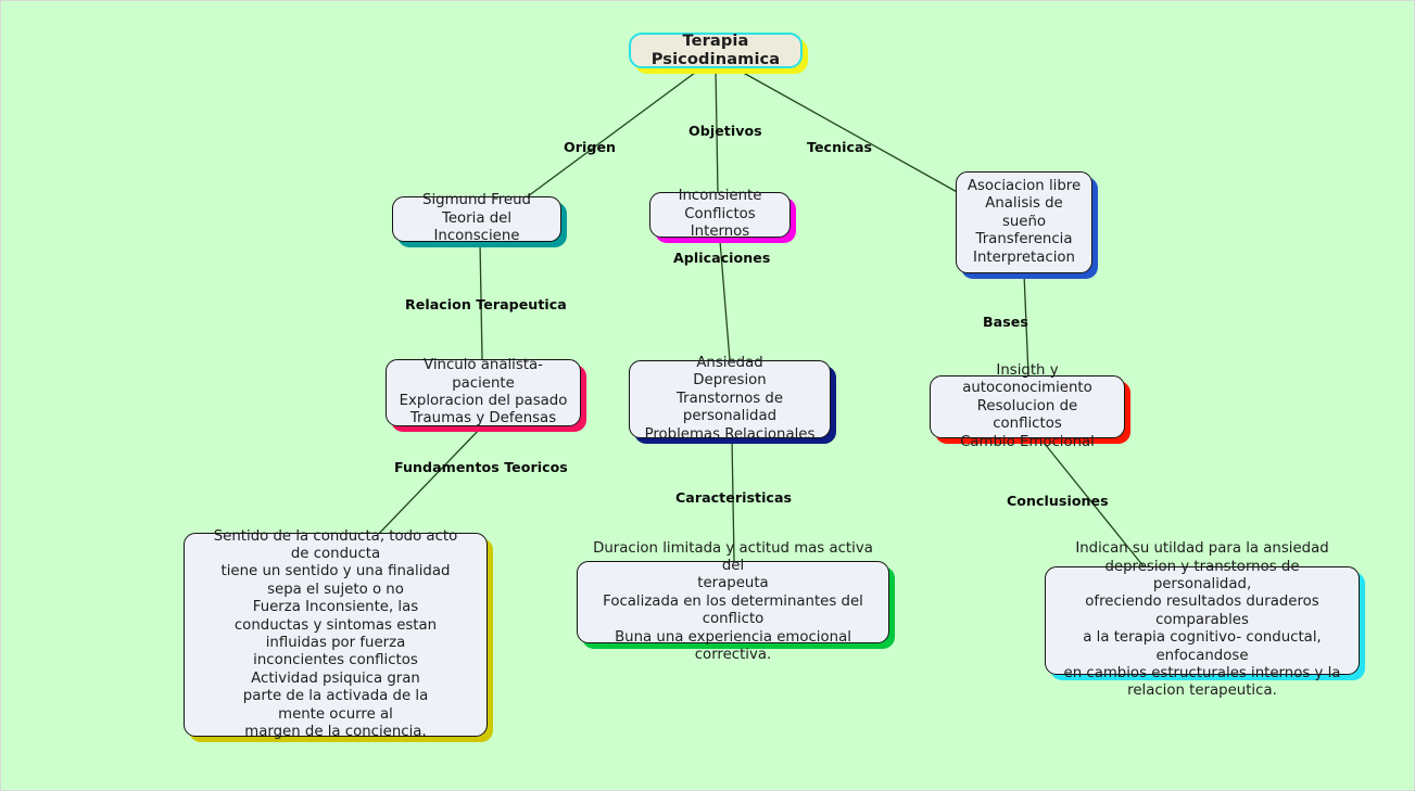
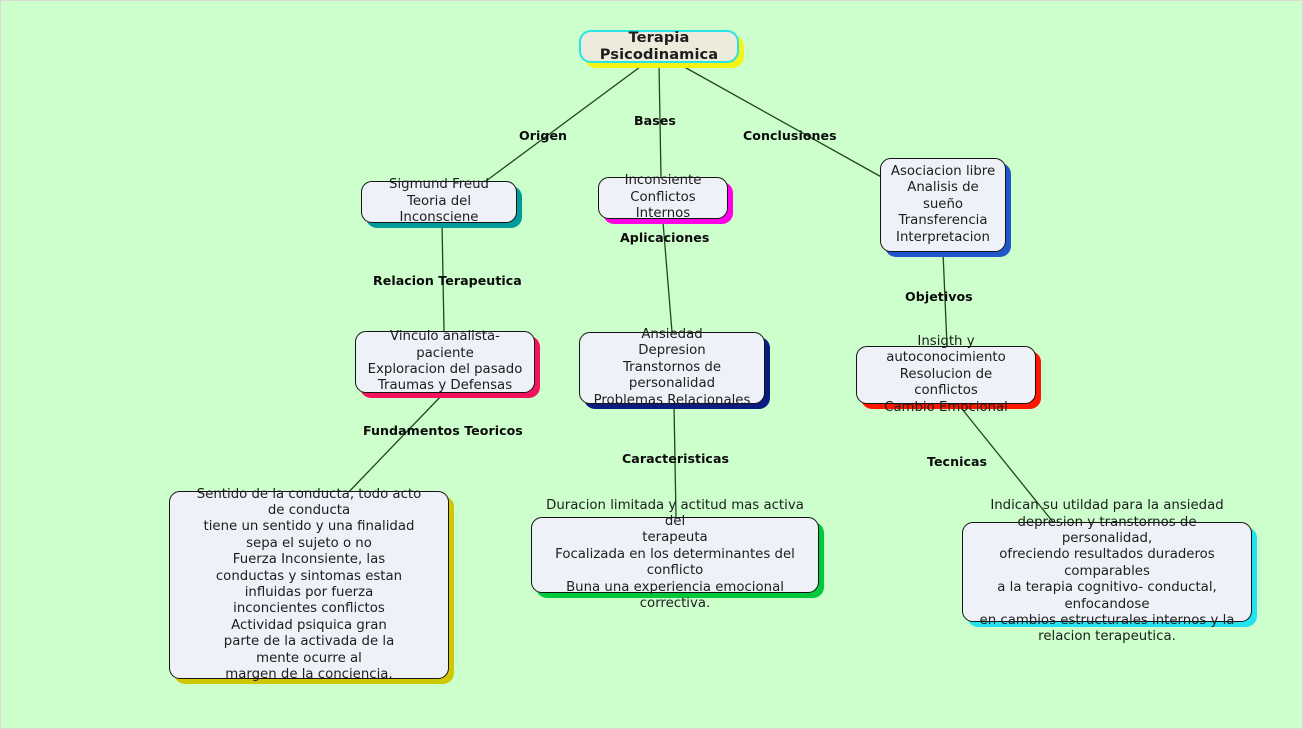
  Terapia Psicodinamica
  Sigmund Freud
  Teoria del Inconsciene
  Inconsiente
  Conflictos Internos
  Asociacion libre
  Analisis de sueño
  Transferencia
  Interpretacion
  Vinculo analista- paciente
  Exploracion del pasado
  Traumas y Defensas
  Ansiedad
  Depresion
  Transtornos de personalidad
  Problemas Relacionales
  Insigth y autoconocimiento
  Resolucion de conflictos
  Cambio Emocional
  Sentido de la conducta, todo acto
  de conducta
  tiene un sentido y una finalidad
  sepa el sujeto o no
  Fuerza Inconsiente, las
  conductas y sintomas estan
  influidas por fuerza
  inconcientes conflictos
  Actividad psiquica gran
  parte de la activada de la
  mente ocurre al
  margen de la conciencia.
  Duracion limitada y actitud mas activa del
  terapeuta
  Focalizada en los determinantes del conflicto
  Buna una experiencia emocional correctiva.
  Indican su utildad para la ansiedad
  depresion y transtornos de personalidad,
  ofreciendo resultados duraderos comparables
  a la terapia cognitivo- conductal, enfocandose
  en cambios estructurales internos y la
  relacion terapeutica.
  Origen
- Objetivos
+ Bases
- Tecnicas
+ Conclusiones
  Relacion Terapeutica
  Aplicaciones
- Bases
+ Objetivos
  Fundamentos Teoricos
  Caracteristicas
- Conclusiones
+ Tecnicas
